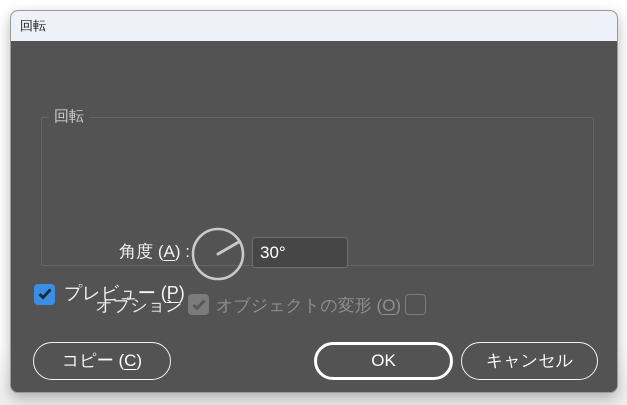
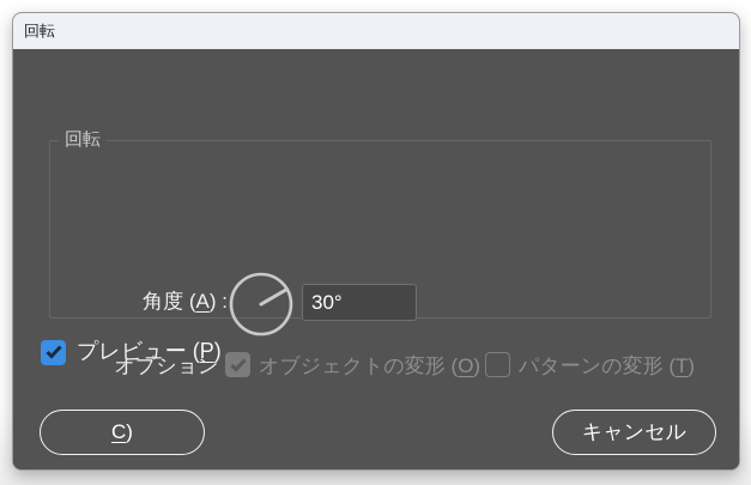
  回転
  回転
  角度 (A) :
  30°
  オプション
  オブジェクトの変形 (O)
+ パターンの変形 (T)
  プレビュー (P)
- コピー (
  C
  )
- OK
  キャンセル
